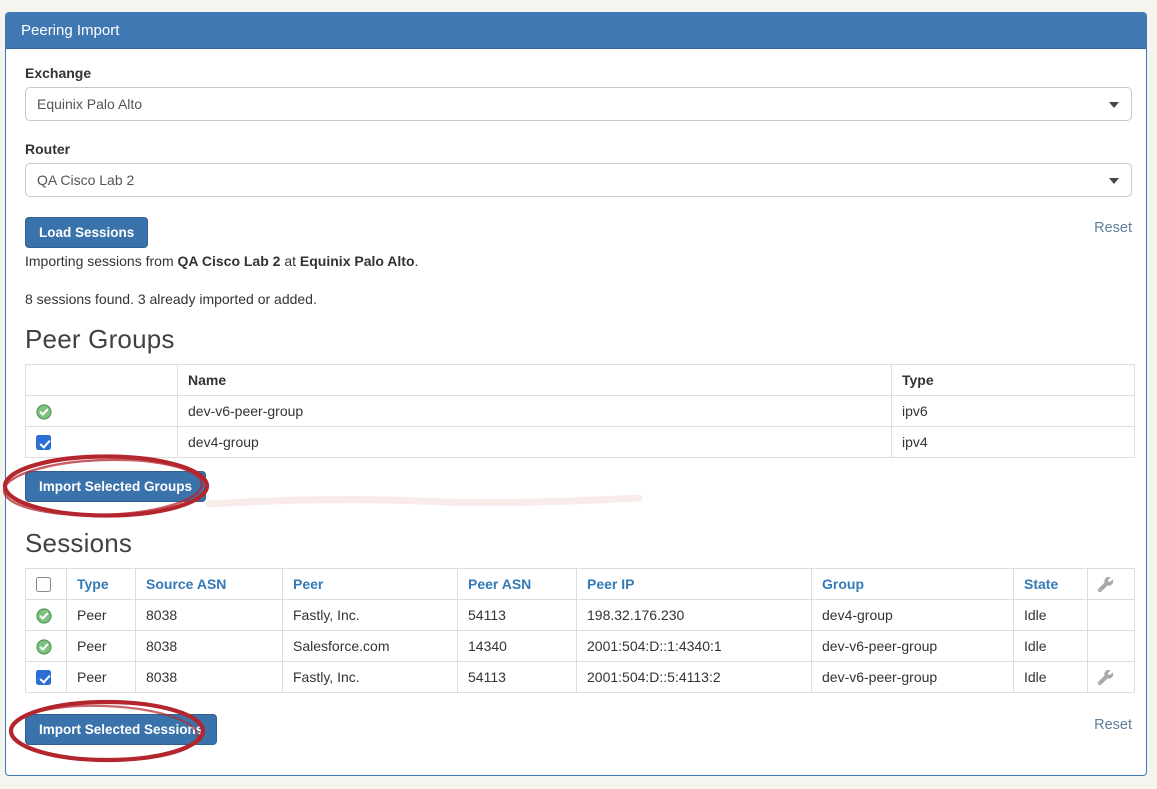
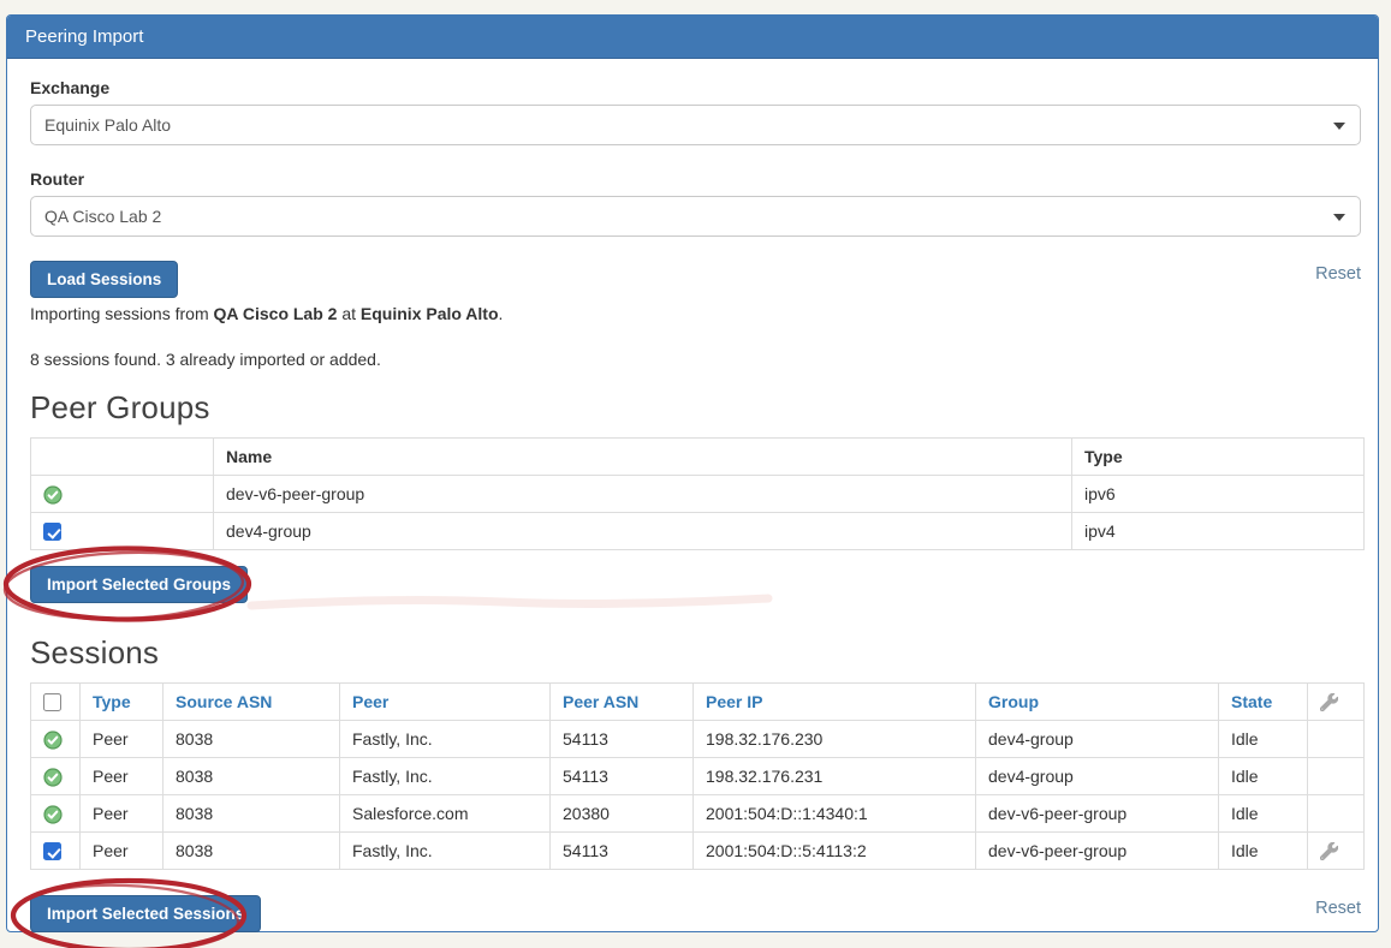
  Peering Import
  Exchange
  Equinix Palo Alto
  Router
  QA Cisco Lab 2
  Load Sessions
  Reset
  Importing sessions from QA Cisco Lab 2 at Equinix Palo Alto.
  8 sessions found. 3 already imported or added.
  Peer Groups
  	Name	Type
  	dev-v6-peer-group	ipv6
  	dev4-group	ipv4
  Import Selected Groups
  Sessions
  	Type	Source ASN	Peer	Peer ASN	Peer IP	Group	State
  	Peer	8038	Fastly, Inc.	54113	198.32.176.230	dev4-group	Idle
+ 	Peer	8038	Fastly, Inc.	54113	198.32.176.231	dev4-group	Idle
- 	Peer	8038	Salesforce.com	14340	2001:504:D::1:4340:1	dev-v6-peer-group	Idle
+ 	Peer	8038	Salesforce.com	20380	2001:504:D::1:4340:1	dev-v6-peer-group	Idle
  	Peer	8038	Fastly, Inc.	54113	2001:504:D::5:4113:2	dev-v6-peer-group	Idle
  Import Selected Sessions
  Reset
